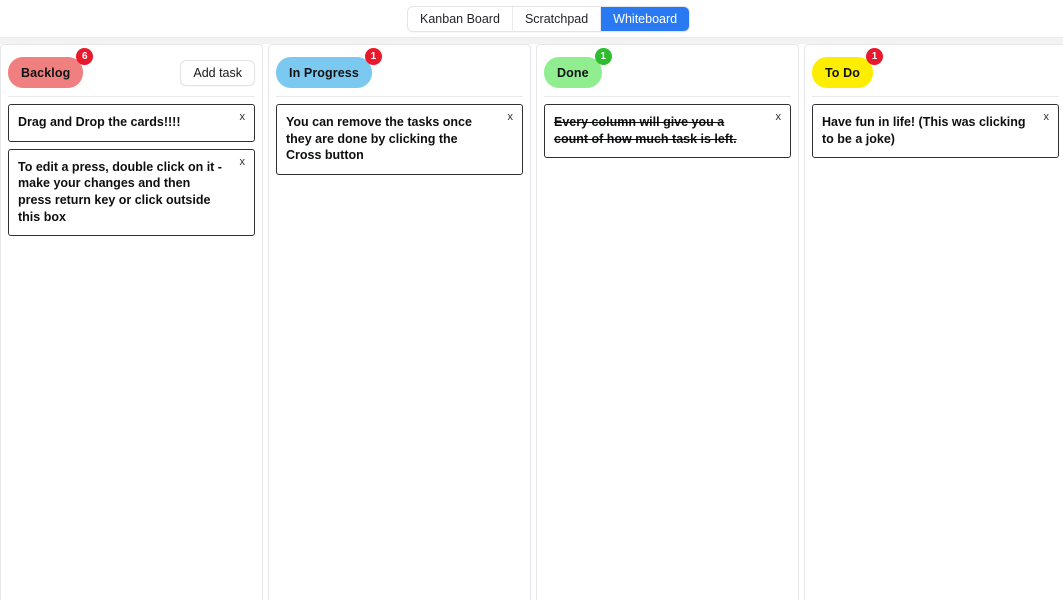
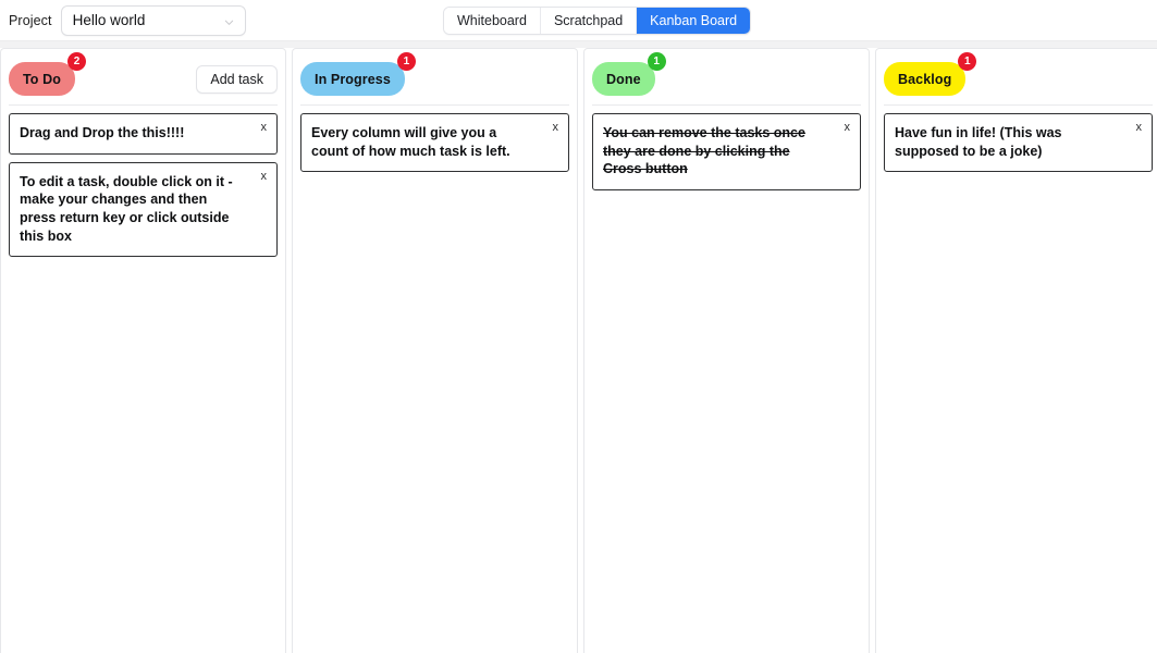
+ Project
+ Hello world
- Kanban Board
+ Whiteboard
  Scratchpad
- Whiteboard
+ Kanban Board
- Backlog
+ To Do
- 6
+ 2
  Add task
- Drag and Drop the cards!!!!
+ Drag and Drop the this!!!!
  x
- To edit a press, double click on it - make your changes and then press return key or click outside this box
+ To edit a task, double click on it - make your changes and then press return key or click outside this box
  x
  In Progress
  1
- You can remove the tasks once they are done by clicking the Cross button
+ Every column will give you a count of how much task is left.
  x
  Done
  1
- Every column will give you a count of how much task is left.
+ You can remove the tasks once they are done by clicking the Cross button
  x
- To Do
+ Backlog
  1
- Have fun in life! (This was clicking to be a joke)
+ Have fun in life! (This was supposed to be a joke)
  x
